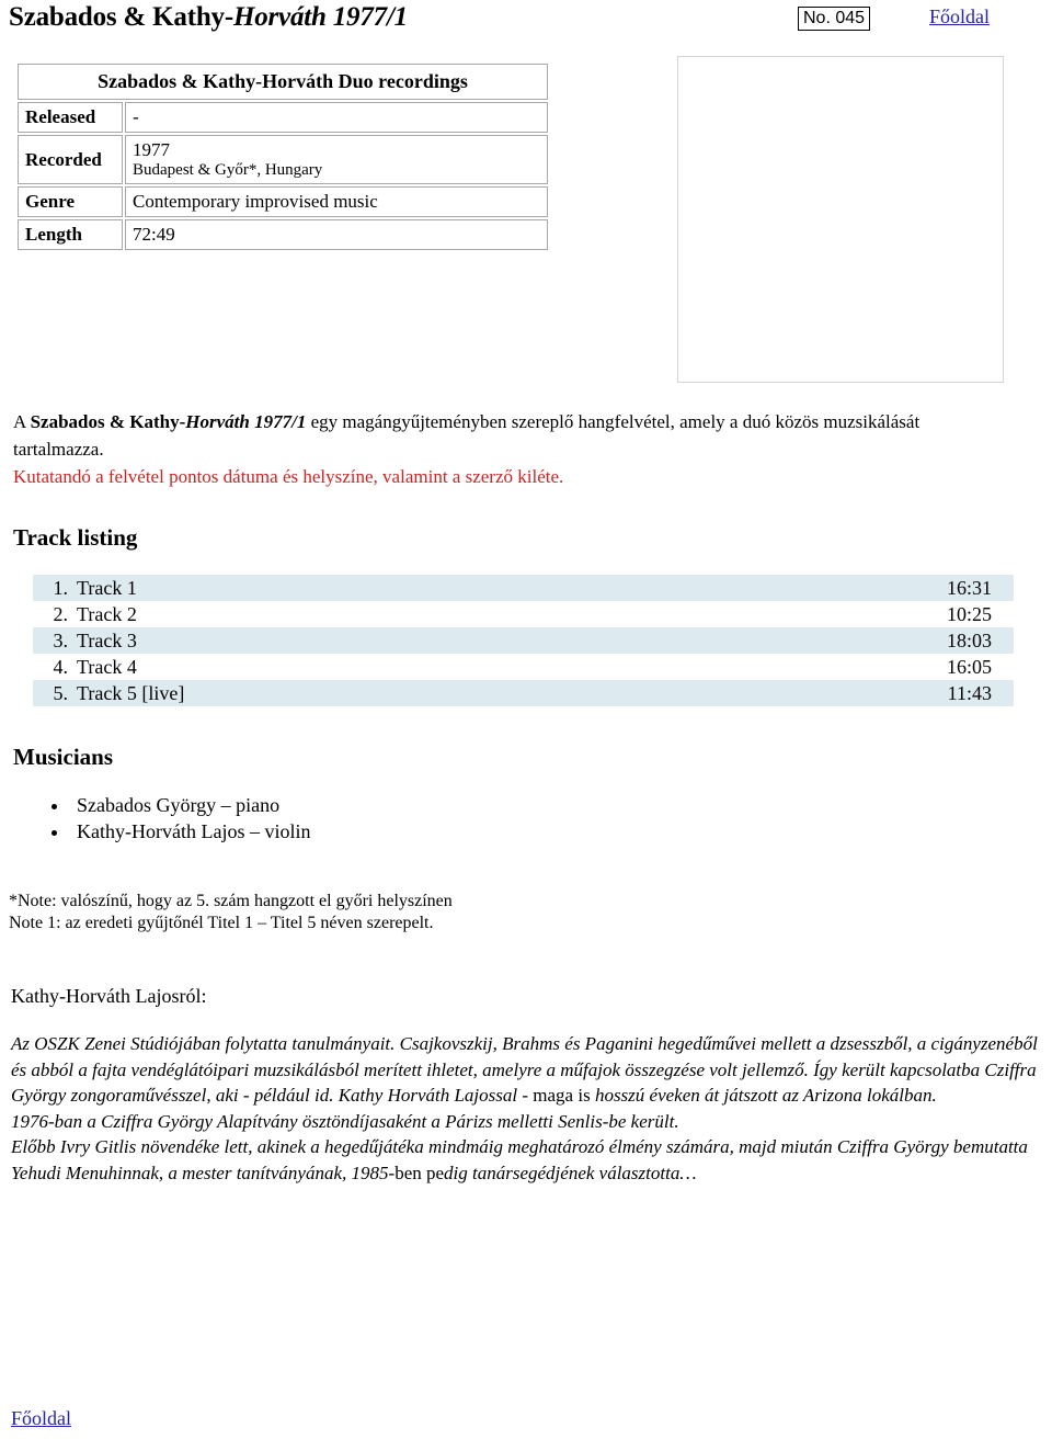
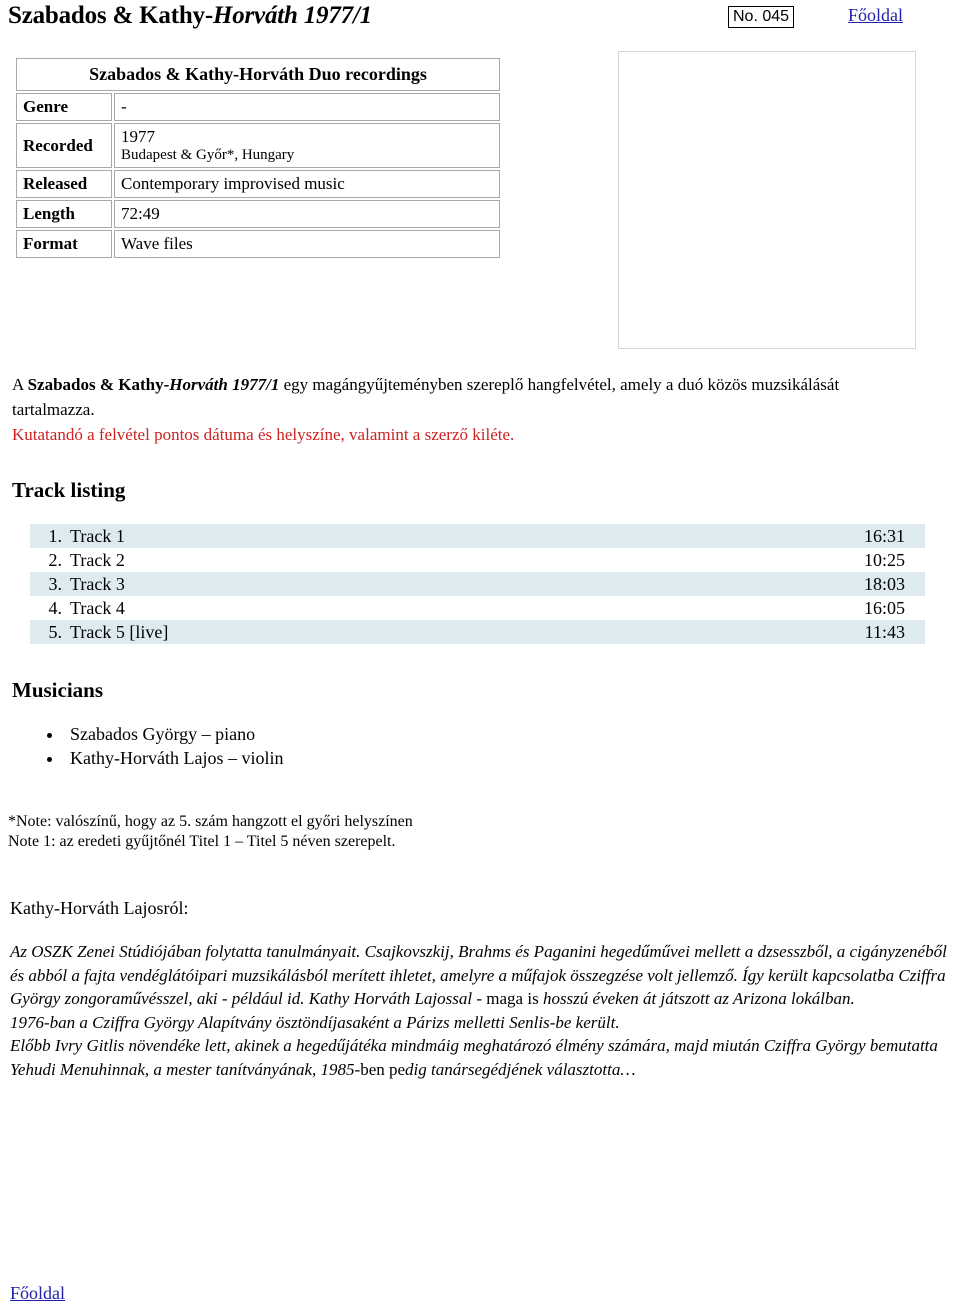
  Szabados & Kathy-Horváth 1977/1
  No. 045
  Főoldal
  Szabados & Kathy-Horváth Duo recordings
- Released	-
+ Genre	-
  Recorded	1977 Budapest & Győr*, Hungary
- Genre	Contemporary improvised music
+ Released	Contemporary improvised music
  Length	72:49
+ Format	Wave files
  A Szabados & Kathy-Horváth 1977/1 egy magángyűjteményben szereplő hangfelvétel, amely a duó közös muzsikálását tartalmazza.
  Kutatandó a felvétel pontos dátuma és helyszíne, valamint a szerző kiléte.
  Track listing
  1.
  Track 1
  16:31
  2.
  Track 2
  10:25
  3.
  Track 3
  18:03
  4.
  Track 4
  16:05
  5.
  Track 5 [live]
  11:43
  Musicians
  Szabados György – piano
  Kathy-Horváth Lajos – violin
  *Note: valószínű, hogy az 5. szám hangzott el győri helyszínen
  Note 1: az eredeti gyűjtőnél Titel 1 – Titel 5 néven szerepelt.
  Kathy-Horváth Lajosról:
  Az OSZK Zenei Stúdiójában folytatta tanulmányait. Csajkovszkij, Brahms és Paganini hegedűművei mellett a dzsesszből, a cigányzenéből és abból a fajta vendéglátóipari muzsikálásból merített ihletet, amelyre a műfajok összegzése volt jellemző. Így került kapcsolatba Cziffra György zongoraművésszel, aki - például id. Kathy Horváth Lajossal - maga is hosszú éveken át játszott az Arizona lokálban.
  1976-ban a Cziffra György Alapítvány ösztöndíjasaként a Párizs melletti Senlis-be került.
  Előbb Ivry Gitlis növendéke lett, akinek a hegedűjátéka mindmáig meghatározó élmény számára, majd miután Cziffra György bemutatta Yehudi Menuhinnak, a mester tanítványának, 1985-ben pedig tanársegédjének választotta…
  Főoldal
